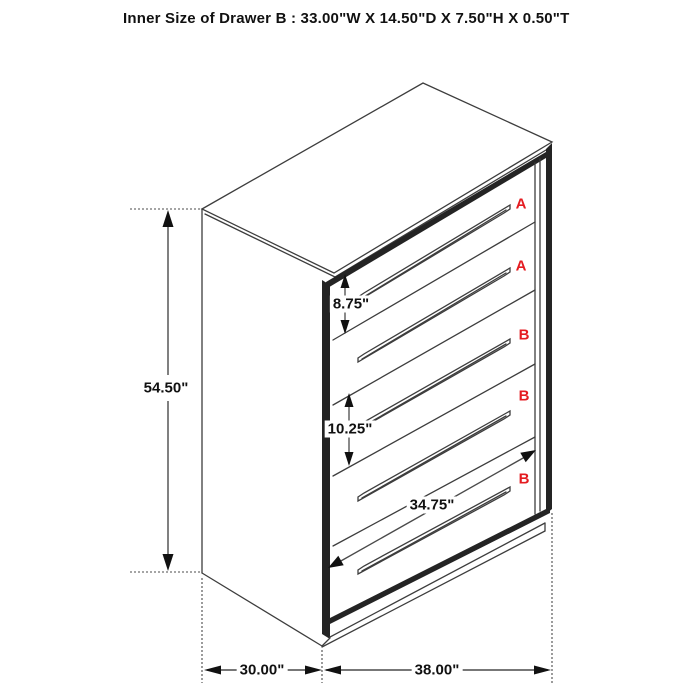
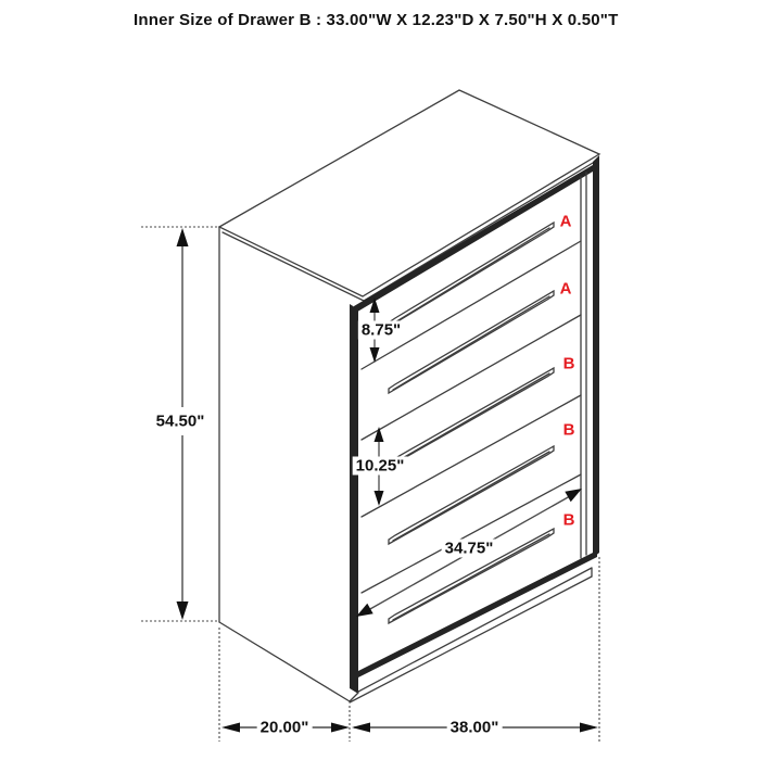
- Inner Size of Drawer B : 33.00"W X 14.50"D X 7.50"H X 0.50"T
+ Inner Size of Drawer B : 33.00"W X 12.23"D X 7.50"H X 0.50"T
  A
  A
  B
  B
  B
  54.50"
  8.75"
  10.25"
  34.75"
- 30.00"
+ 20.00"
  38.00"
